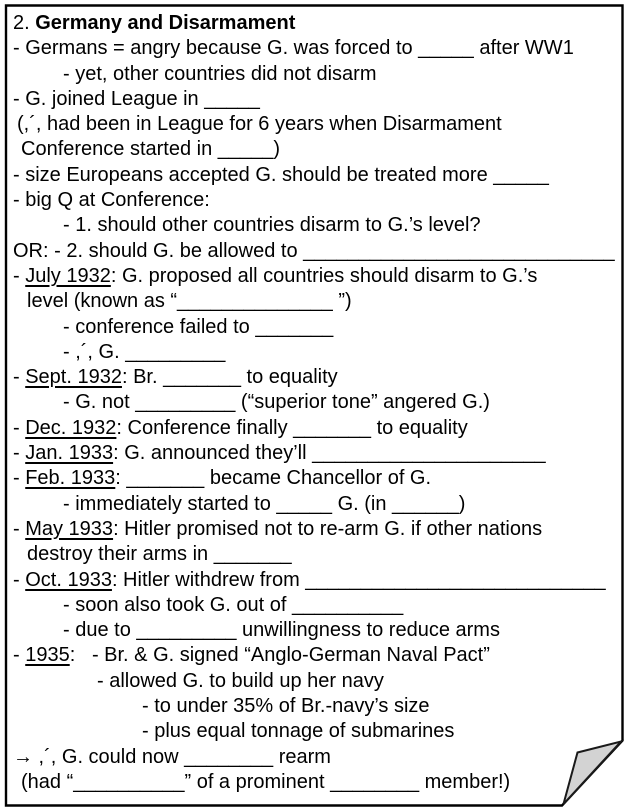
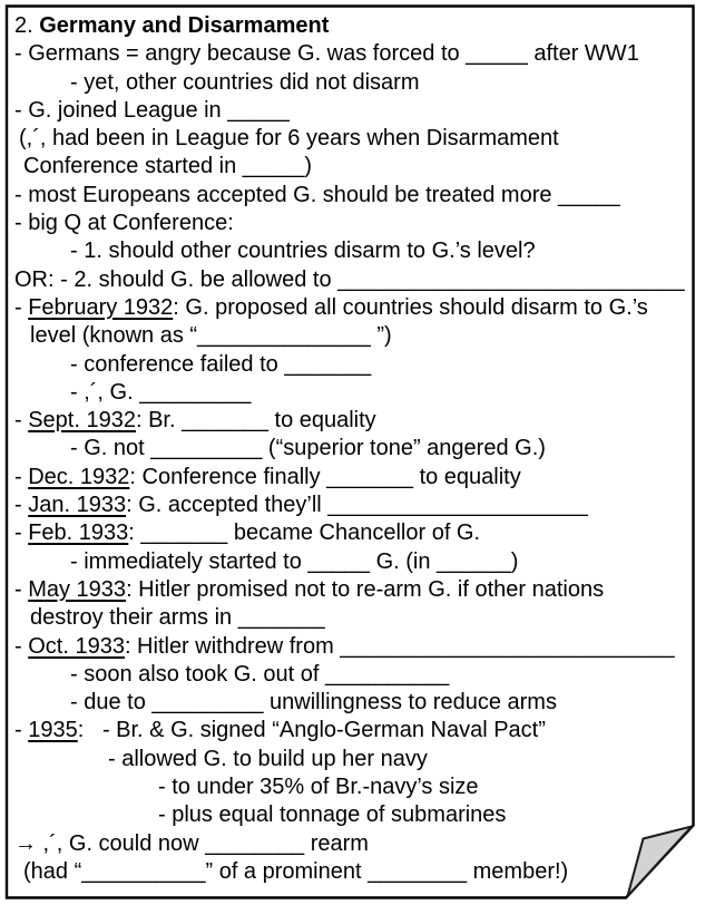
  2. Germany and Disarmament
  - Germans = angry because G. was forced to _____ after WW1
  - yet, other countries did not disarm
  - G. joined League in _____
  (,´, had been in League for 6 years when Disarmament
  Conference started in _____)
- - size Europeans accepted G. should be treated more _____
+ - most Europeans accepted G. should be treated more _____
  - big Q at Conference:
  - 1. should other countries disarm to G.’s level?
  OR: - 2. should G. be allowed to ____________________________
- - July 1932: G. proposed all countries should disarm to G.’s
+ - February 1932: G. proposed all countries should disarm to G.’s
  level (known as “______________ ”)
  - conference failed to _______
  - ,´, G. _________
  - Sept. 1932: Br. _______ to equality
  - G. not _________ (“superior tone” angered G.)
  - Dec. 1932: Conference finally _______ to equality
- - Jan. 1933: G. announced they’ll _____________________
+ - Jan. 1933: G. accepted they’ll _____________________
  - Feb. 1933: _______ became Chancellor of G.
  - immediately started to _____ G. (in ______)
  - May 1933: Hitler promised not to re-arm G. if other nations
  destroy their arms in _______
  - Oct. 1933: Hitler withdrew from ___________________________
  - soon also took G. out of __________
  - due to _________ unwillingness to reduce arms
  - 1935: - Br. & G. signed “Anglo-German Naval Pact”
  - allowed G. to build up her navy
  - to under 35% of Br.-navy’s size
  - plus equal tonnage of submarines
  → ,´, G. could now ________ rearm
  (had “__________” of a prominent ________ member!)
